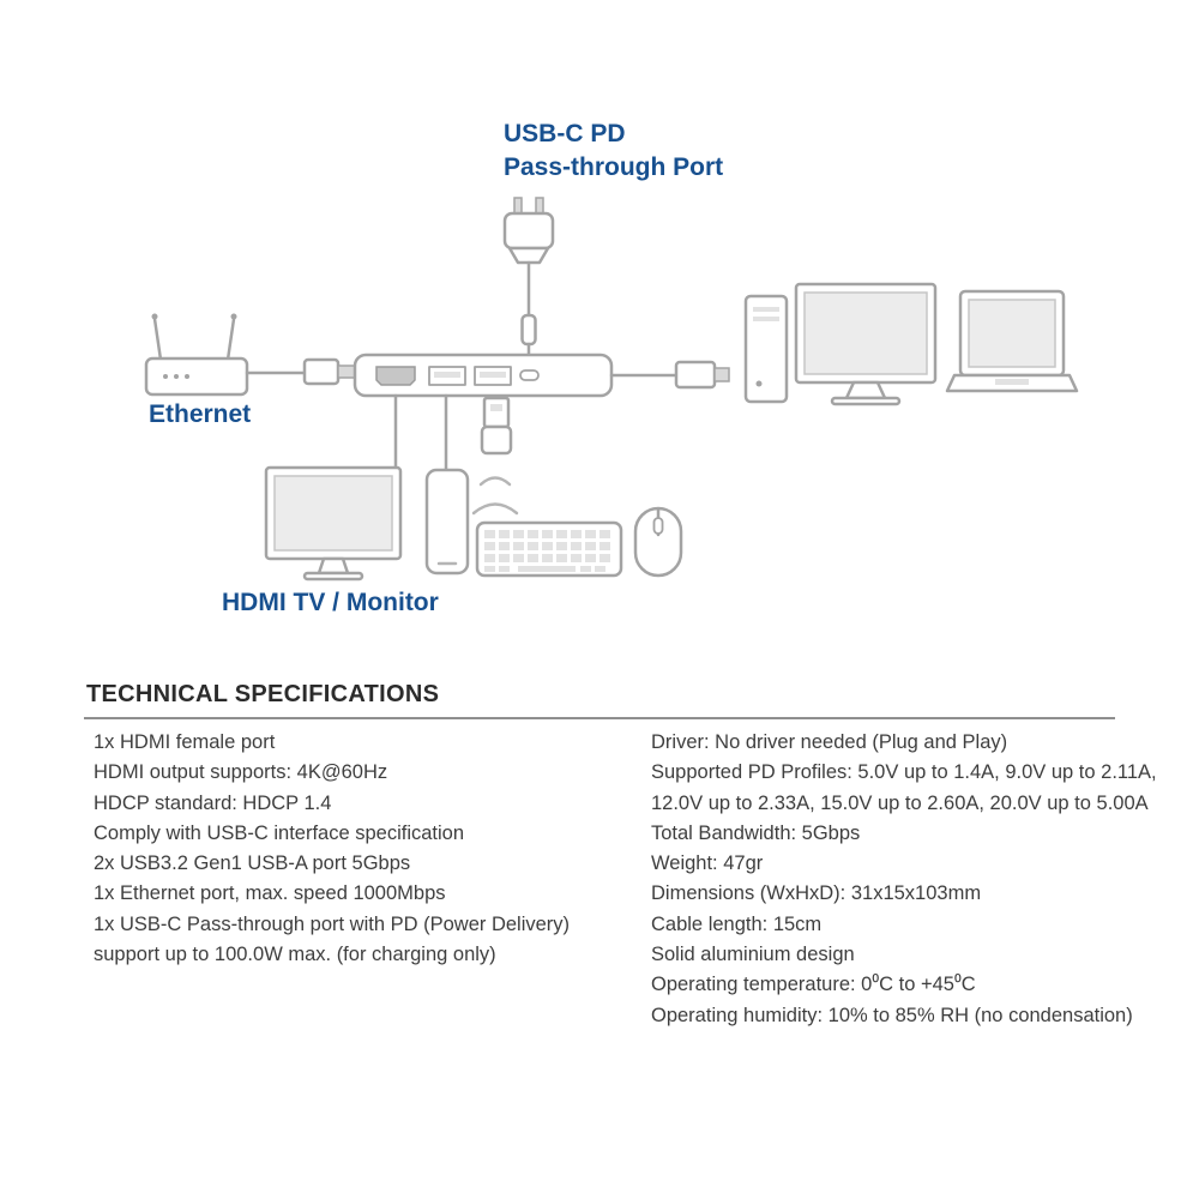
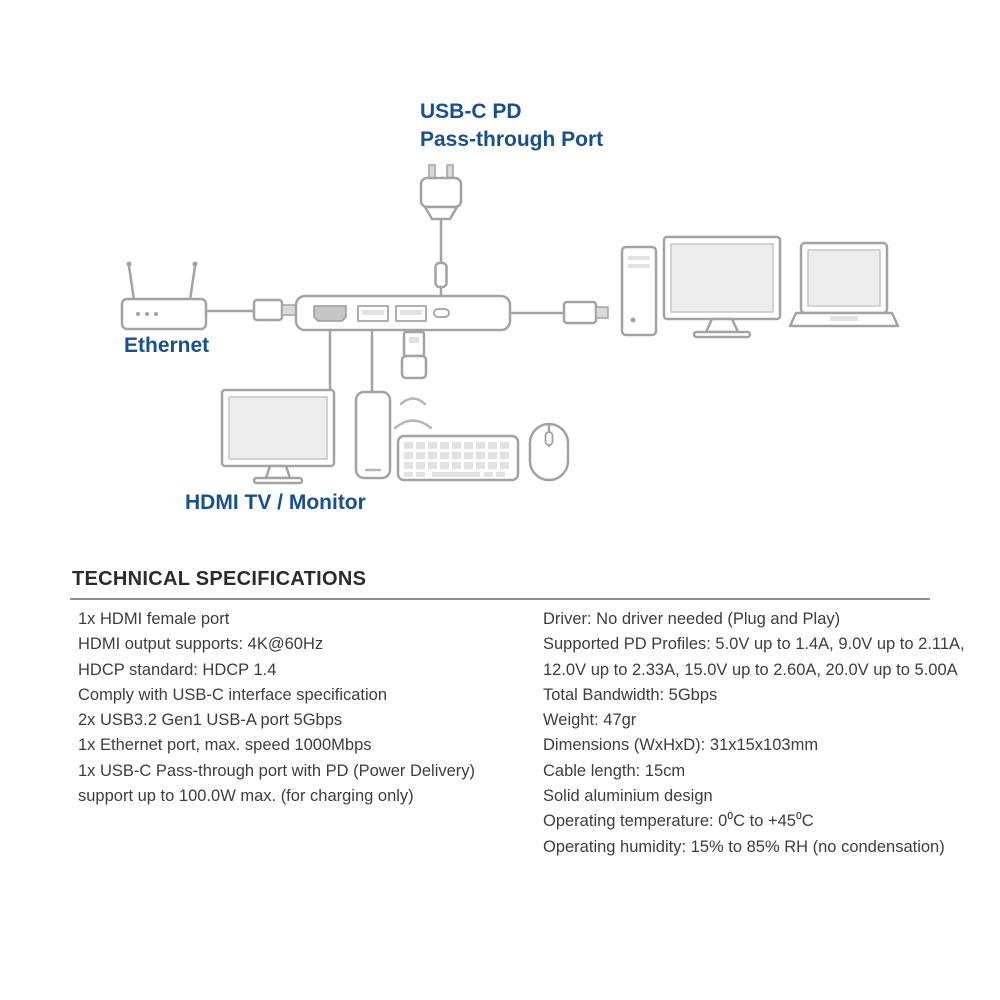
  USB-C PD
  Pass-through Port
  Ethernet
  HDMI TV / Monitor
  TECHNICAL SPECIFICATIONS
  1x HDMI female port
  HDMI output supports: 4K@60Hz
  HDCP standard: HDCP 1.4
  Comply with USB-C interface specification
  2x USB3.2 Gen1 USB-A port 5Gbps
  1x Ethernet port, max. speed 1000Mbps
  1x USB-C Pass-through port with PD (Power Delivery)
  support up to 100.0W max. (for charging only)
  Driver: No driver needed (Plug and Play)
  Supported PD Profiles: 5.0V up to 1.4A, 9.0V up to 2.11A,
  12.0V up to 2.33A, 15.0V up to 2.60A, 20.0V up to 5.00A
  Total Bandwidth: 5Gbps
  Weight: 47gr
  Dimensions (WxHxD): 31x15x103mm
  Cable length: 15cm
  Solid aluminium design
  Operating temperature: 0⁰C to +45⁰C
- Operating humidity: 10% to 85% RH (no condensation)
+ Operating humidity: 15% to 85% RH (no condensation)
